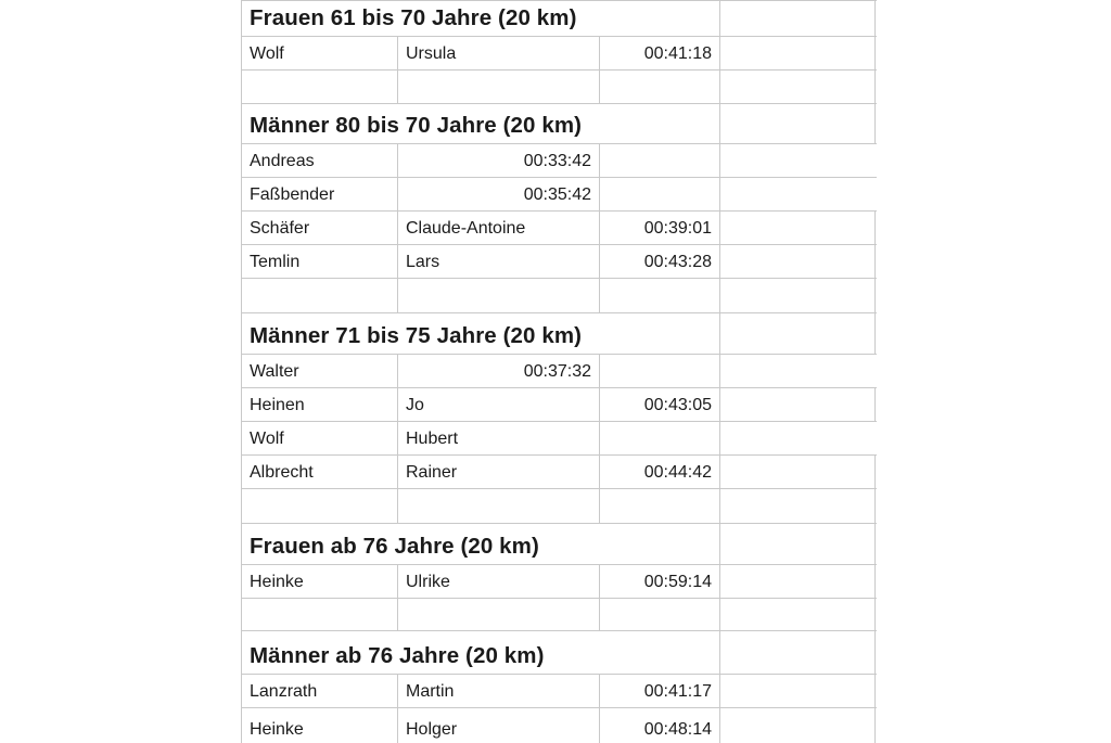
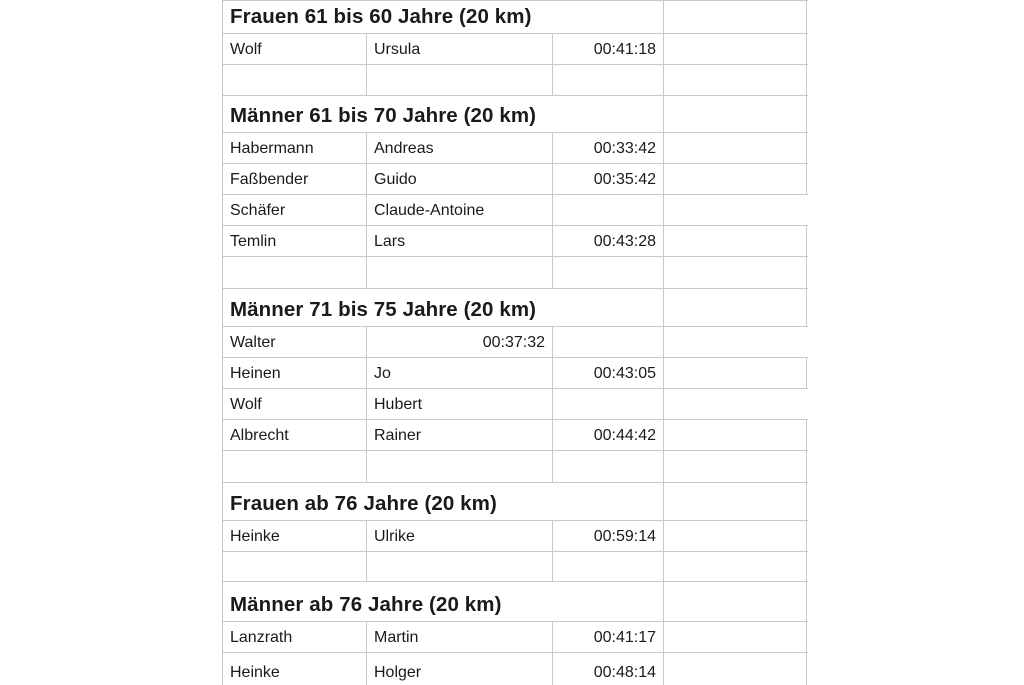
- Frauen 61 bis 70 Jahre (20 km)
+ Frauen 61 bis 60 Jahre (20 km)
  Wolf
  Ursula
  00:41:18
- Männer 80 bis 70 Jahre (20 km)
+ Männer 61 bis 70 Jahre (20 km)
+ Habermann
  Andreas
  00:33:42
  Faßbender
+ Guido
  00:35:42
  Schäfer
  Claude-Antoine
- 00:39:01
  Temlin
  Lars
  00:43:28
  Männer 71 bis 75 Jahre (20 km)
  Walter
  00:37:32
  Heinen
  Jo
  00:43:05
  Wolf
  Hubert
  Albrecht
  Rainer
  00:44:42
  Frauen ab 76 Jahre (20 km)
  Heinke
  Ulrike
  00:59:14
  Männer ab 76 Jahre (20 km)
  Lanzrath
  Martin
  00:41:17
  Heinke
  Holger
  00:48:14
